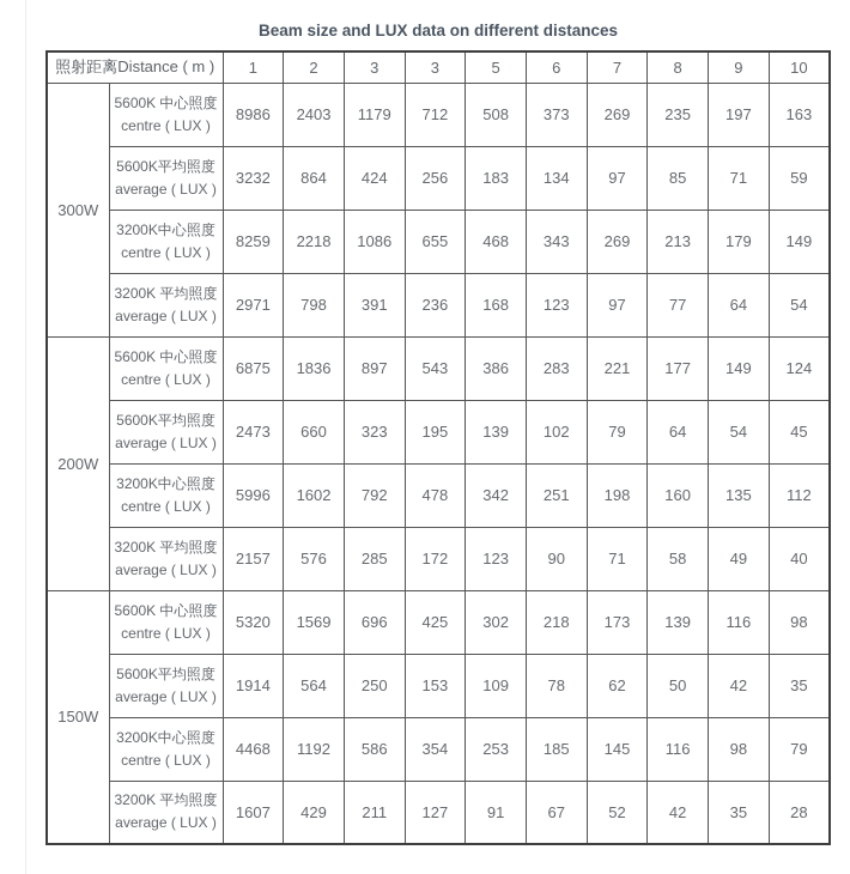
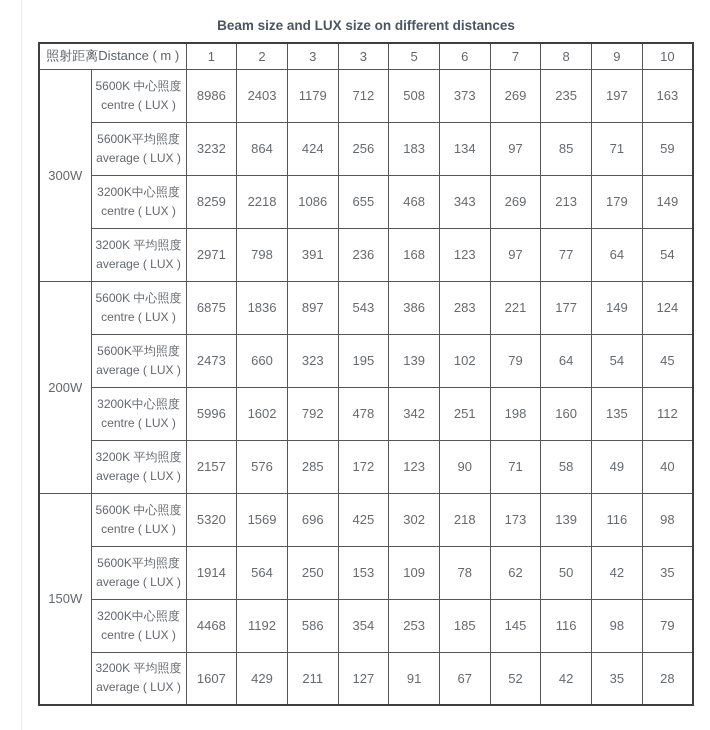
- Beam size and LUX data on different distances
+ Beam size and LUX size on different distances
  照射距离Distance ( m )	1	2	3	3	5	6	7	8	9	10
  300W	5600K 中心照度centre ( LUX )	8986	2403	1179	712	508	373	269	235	197	163
  5600K平均照度average ( LUX )	3232	864	424	256	183	134	97	85	71	59
  3200K中心照度centre ( LUX )	8259	2218	1086	655	468	343	269	213	179	149
  3200K 平均照度average ( LUX )	2971	798	391	236	168	123	97	77	64	54
  200W	5600K 中心照度centre ( LUX )	6875	1836	897	543	386	283	221	177	149	124
  5600K平均照度average ( LUX )	2473	660	323	195	139	102	79	64	54	45
  3200K中心照度centre ( LUX )	5996	1602	792	478	342	251	198	160	135	112
  3200K 平均照度average ( LUX )	2157	576	285	172	123	90	71	58	49	40
  150W	5600K 中心照度centre ( LUX )	5320	1569	696	425	302	218	173	139	116	98
  5600K平均照度average ( LUX )	1914	564	250	153	109	78	62	50	42	35
  3200K中心照度centre ( LUX )	4468	1192	586	354	253	185	145	116	98	79
  3200K 平均照度average ( LUX )	1607	429	211	127	91	67	52	42	35	28
